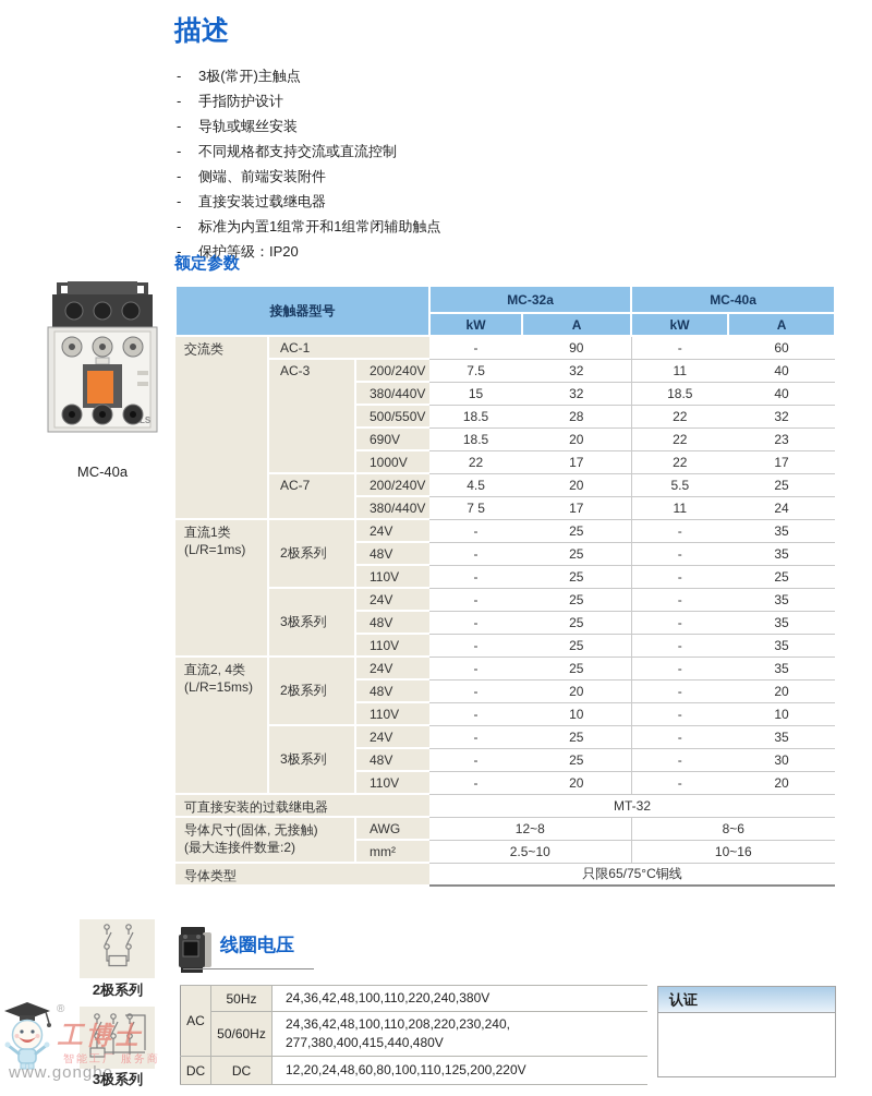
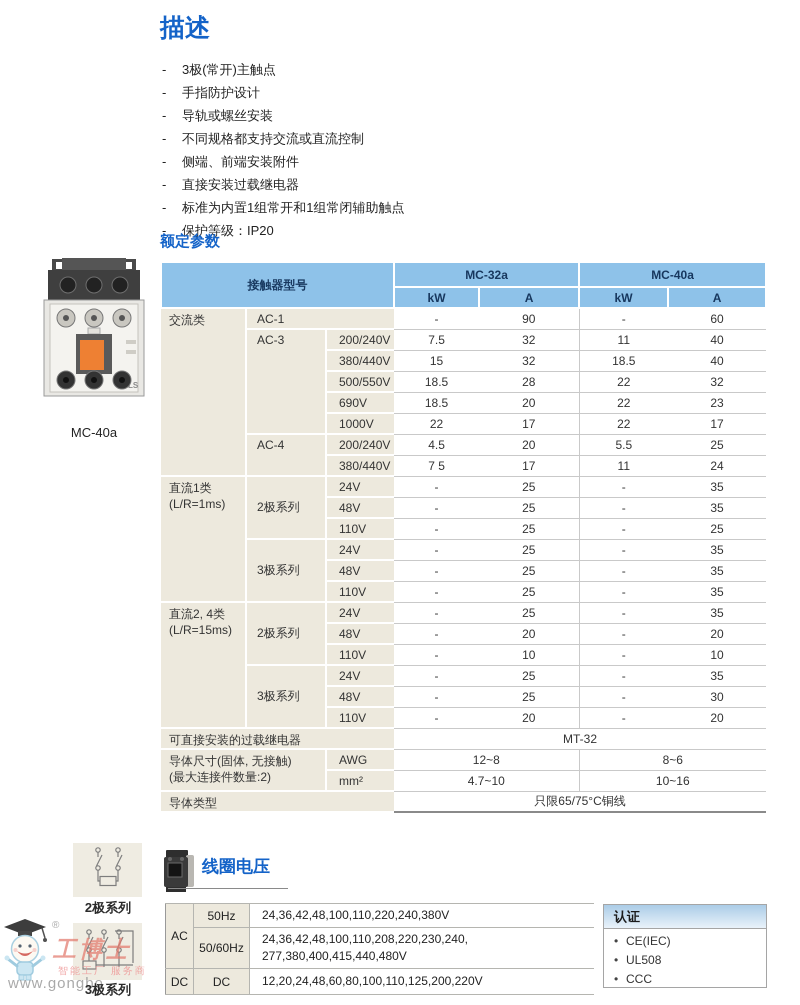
  描述
  - 3极(常开)主触点
  - 手指防护设计
  - 导轨或螺丝安装
  - 不同规格都支持交流或直流控制
  - 侧端、前端安装附件
  - 直接安装过载继电器
  - 标准为内置1组常开和1组常闭辅助触点
  - 保护等级：IP20
  LS
  MC-40a
  额定参数
  接触器型号	MC-32a	MC-40a
  kW	A	kW	A
  交流类	AC-1	-	90	-	60
  AC-3	200/240V	7.5	32	11	40
  380/440V	15	32	18.5	40
  500/550V	18.5	28	22	32
  690V	18.5	20	22	23
  1000V	22	17	22	17
- AC-7	200/240V	4.5	20	5.5	25
+ AC-4	200/240V	4.5	20	5.5	25
  380/440V	7 5	17	11	24
  直流1类 (L/R=1ms)	2极系列	24V	-	25	-	35
  48V	-	25	-	35
  110V	-	25	-	25
  3极系列	24V	-	25	-	35
  48V	-	25	-	35
  110V	-	25	-	35
  直流2, 4类 (L/R=15ms)	2极系列	24V	-	25	-	35
  48V	-	20	-	20
  110V	-	10	-	10
  3极系列	24V	-	25	-	35
  48V	-	25	-	30
  110V	-	20	-	20
  可直接安装的过载继电器	MT-32
  导体尺寸(固体, 无接触) (最大连接件数量:2)	AWG	12~8	8~6
- mm²	2.5~10	10~16
+ mm²	4.7~10	10~16
  导体类型	只限65/75°C铜线
  2极系列
  3极系列
  线圈电压
  AC	50Hz	24,36,42,48,100,110,220,240,380V
  50/60Hz	24,36,42,48,100,110,208,220,230,240, 277,380,400,415,440,480V
  DC	DC	12,20,24,48,60,80,100,110,125,200,220V
  认证
+ • CE(IEC)
+ • UL508
+ • CCC
  ®
  工博士
  智能工厂 服务商
  www.gongbo
